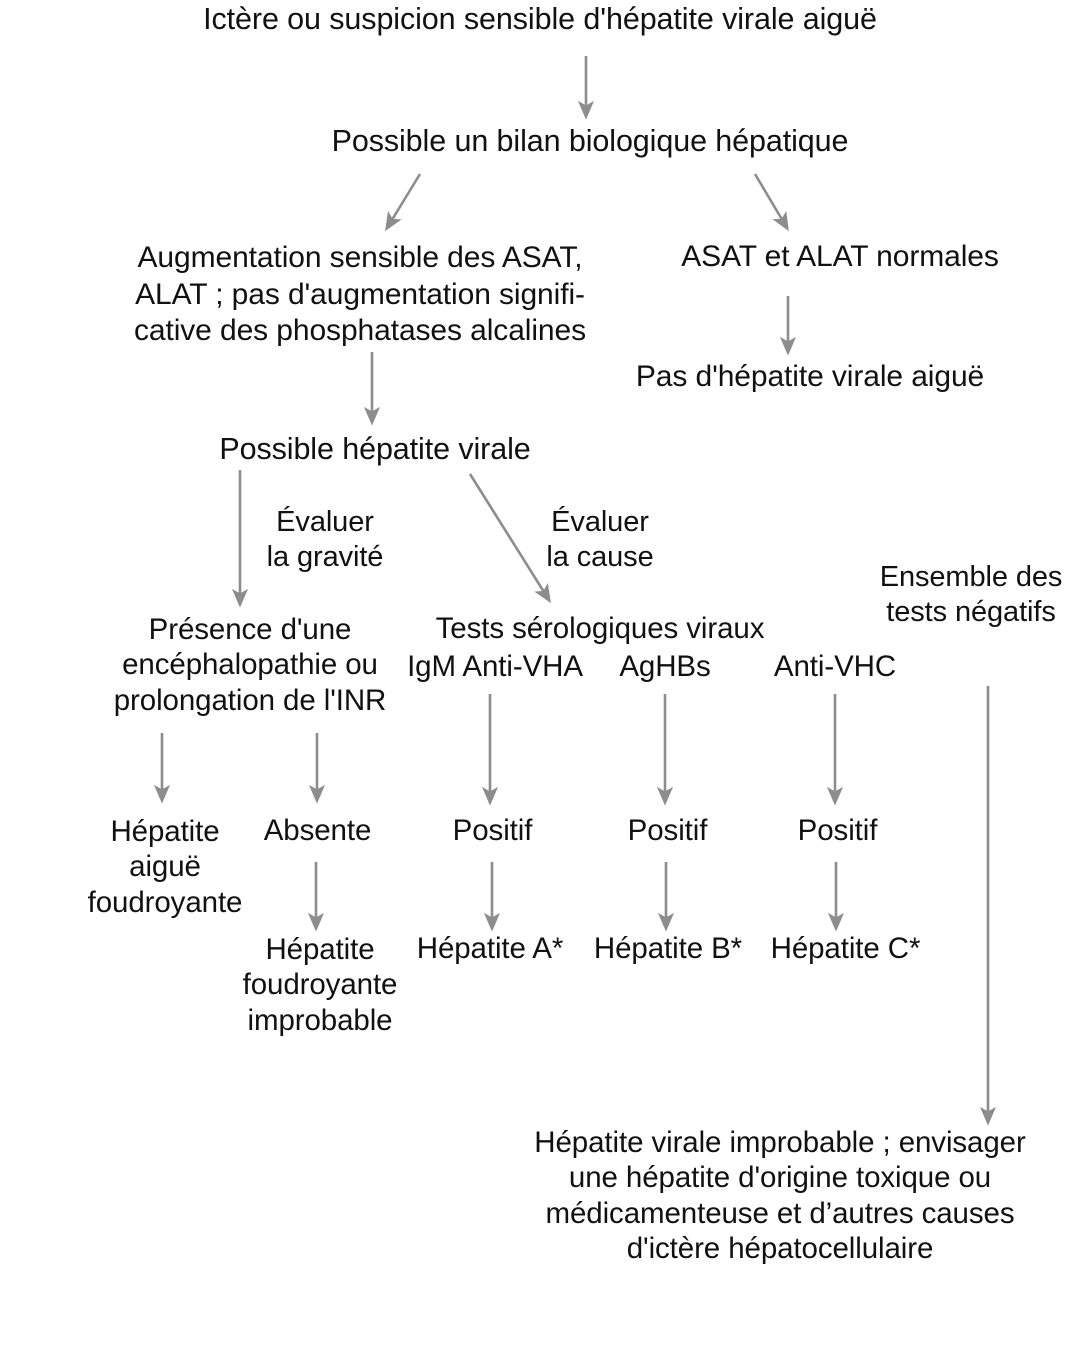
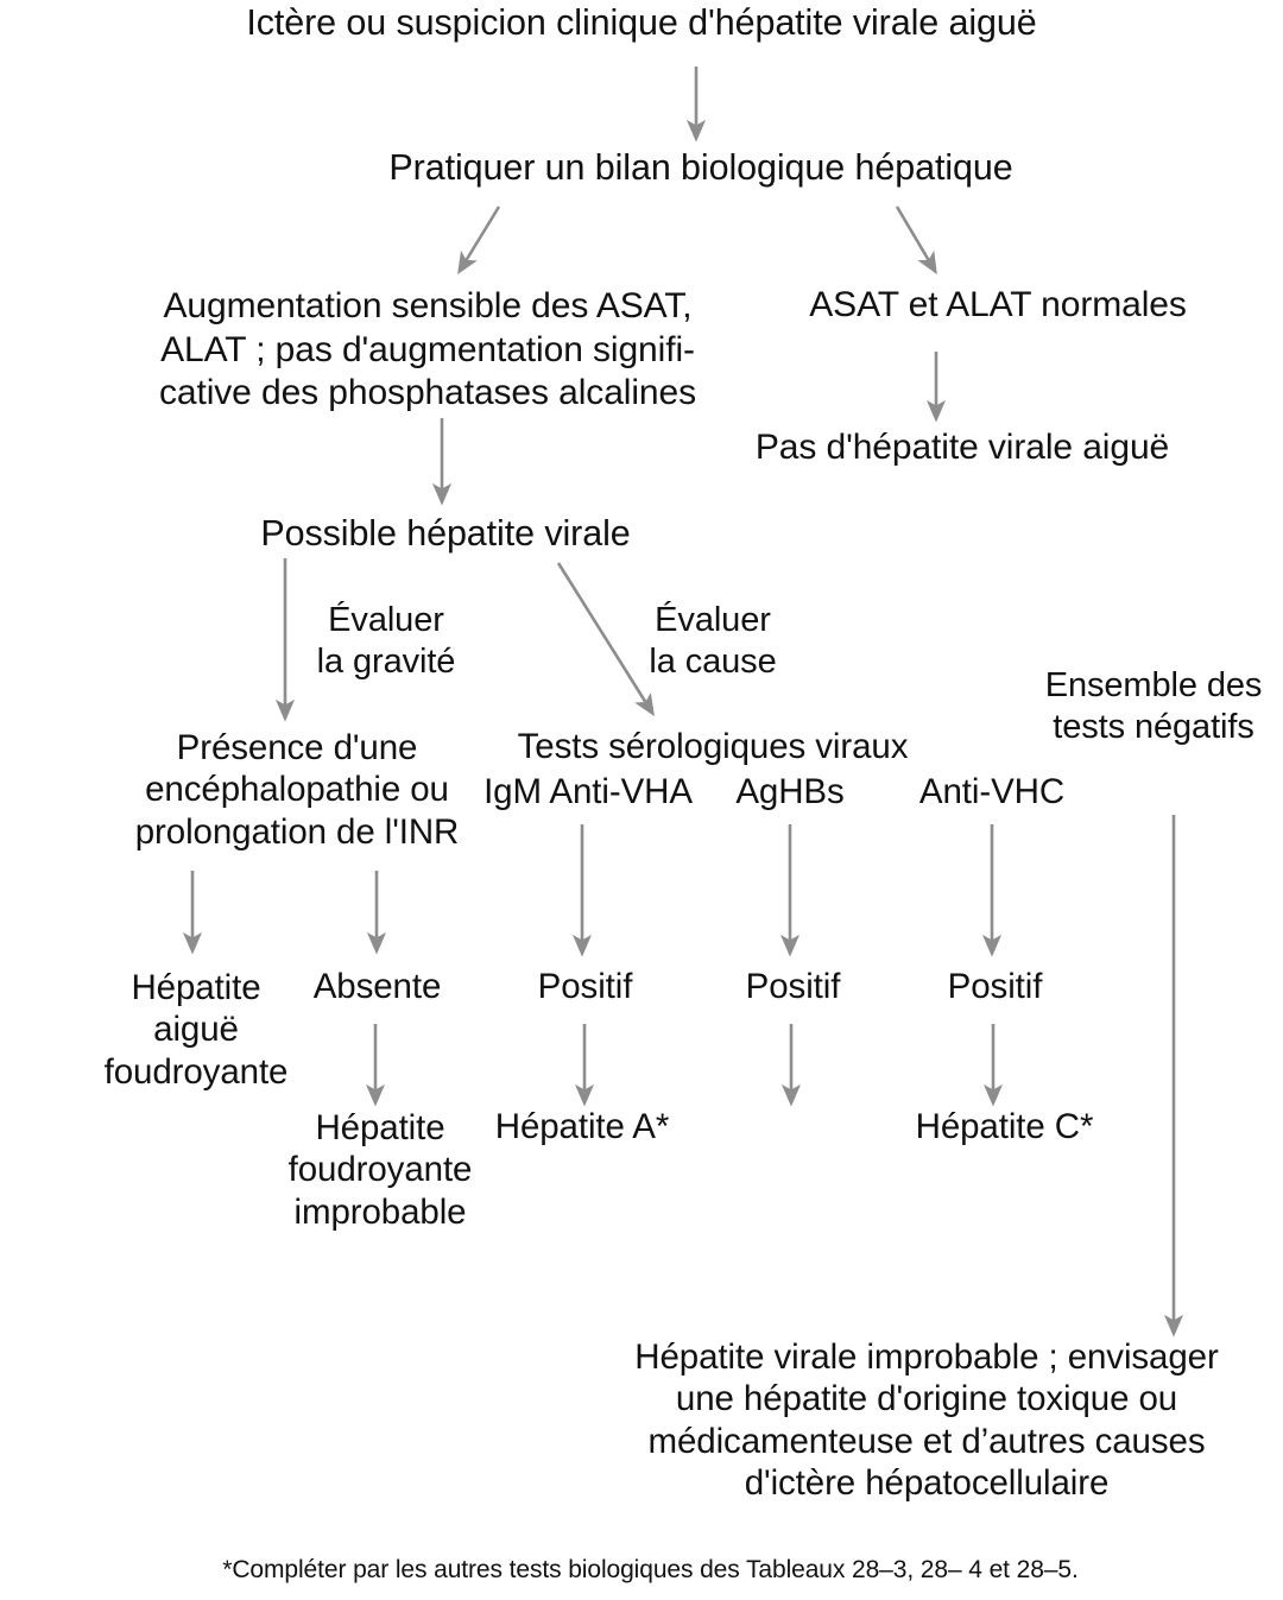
- Ictère ou suspicion sensible d'hépatite virale aiguë
+ Ictère ou suspicion clinique d'hépatite virale aiguë
- Possible un bilan biologique hépatique
+ Pratiquer un bilan biologique hépatique
  Augmentation sensible des ASAT,
  ALAT ; pas d'augmentation signifi-
  cative des phosphatases alcalines
  ASAT et ALAT normales
  Pas d'hépatite virale aiguë
  Possible hépatite virale
  Évaluer
  la gravité
  Évaluer
  la cause
  Ensemble des
  tests négatifs
  Présence d'une
  encéphalopathie ou
  prolongation de l'INR
  Tests sérologiques viraux
  IgM Anti-VHA
  AgHBs
  Anti-VHC
  Hépatite
  aiguë
  foudroyante
  Absente
  Positif
  Positif
  Positif
  Hépatite
  foudroyante
  improbable
  Hépatite A*
- Hépatite B*
  Hépatite C*
  Hépatite virale improbable ; envisager
  une hépatite d'origine toxique ou
  médicamenteuse et d’autres causes
  d'ictère hépatocellulaire
+ *Compléter par les autres tests biologiques des Tableaux 28–3, 28– 4 et 28–5.
